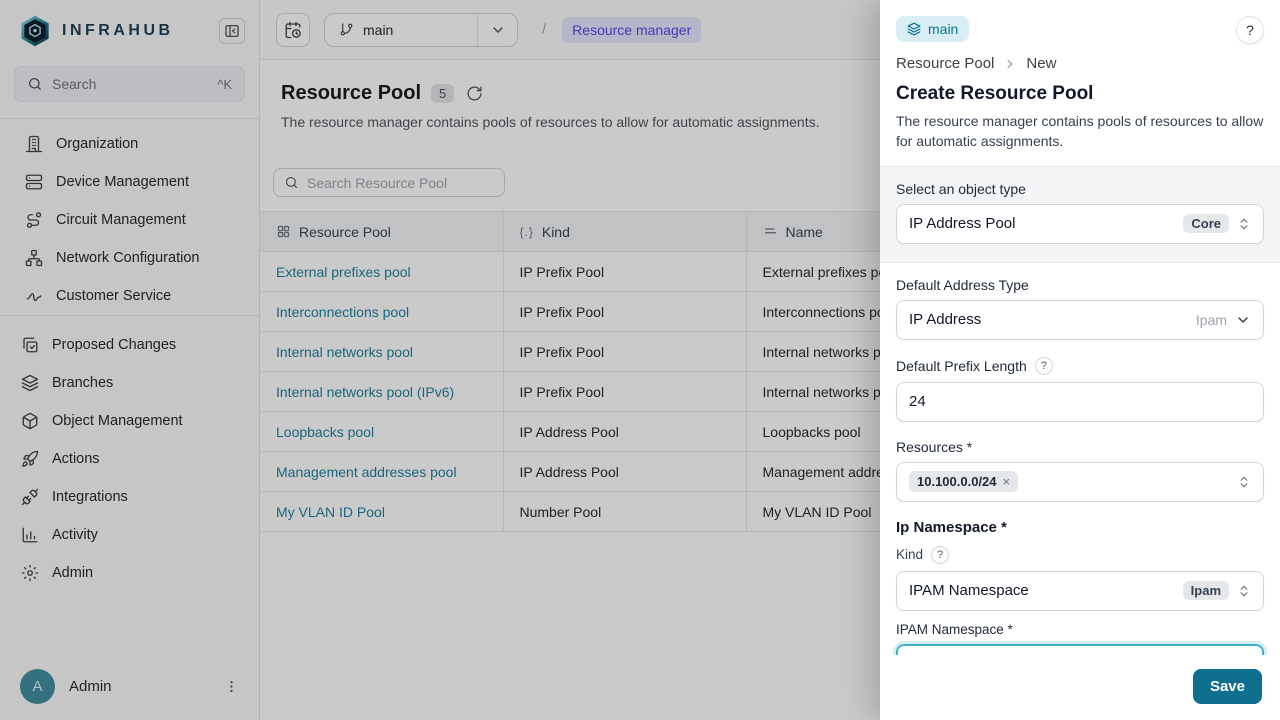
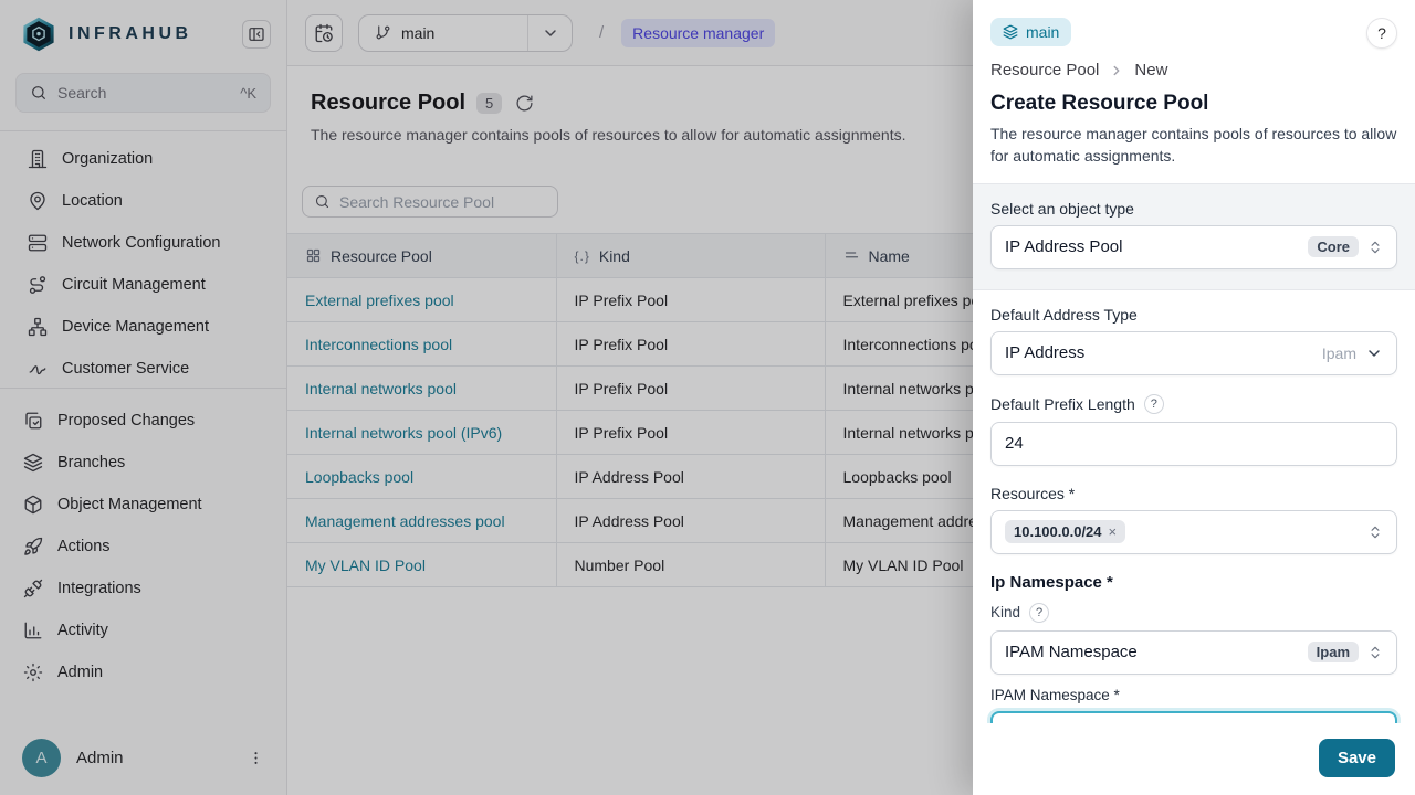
  INFRAHUB
  Search
  ^K
  Organization
+ Location
- Device Management
+ Network Configuration
  Circuit Management
- Network Configuration
+ Device Management
  Customer Service
  Proposed Changes
  Branches
  Object Management
  Actions
  Integrations
  Activity
  Admin
  A
  Admin
  main
  /
  Resource manager
  Resource Pool
  5
  The resource manager contains pools of resources to allow for automatic assignments.
  Search Resource Pool
  Resource Pool	{.} Kind	Name
  External prefixes pool	IP Prefix Pool	External prefixes p
  Interconnections pool	IP Prefix Pool	Interconnections p
  Internal networks pool	IP Prefix Pool	Internal networks p
  Internal networks pool (IPv6)	IP Prefix Pool	Internal networks p
  Loopbacks pool	IP Address Pool	Loopbacks pool
  Management addresses pool	IP Address Pool	Management addr
  My VLAN ID Pool	Number Pool	My VLAN ID Pool
  main
  ?
  Resource Pool
  New
  Create Resource Pool
  The resource manager contains pools of resources to allow for automatic assignments.
  Select an object type
  IP Address Pool
  Core
  Default Address Type
  IP Address
  Ipam
  Default Prefix Length
  ?
  24
  Resources *
  10.100.0.0/24
  ×
  Ip Namespace *
  Kind
  ?
  IPAM Namespace
  Ipam
  IPAM Namespace *
  Save
